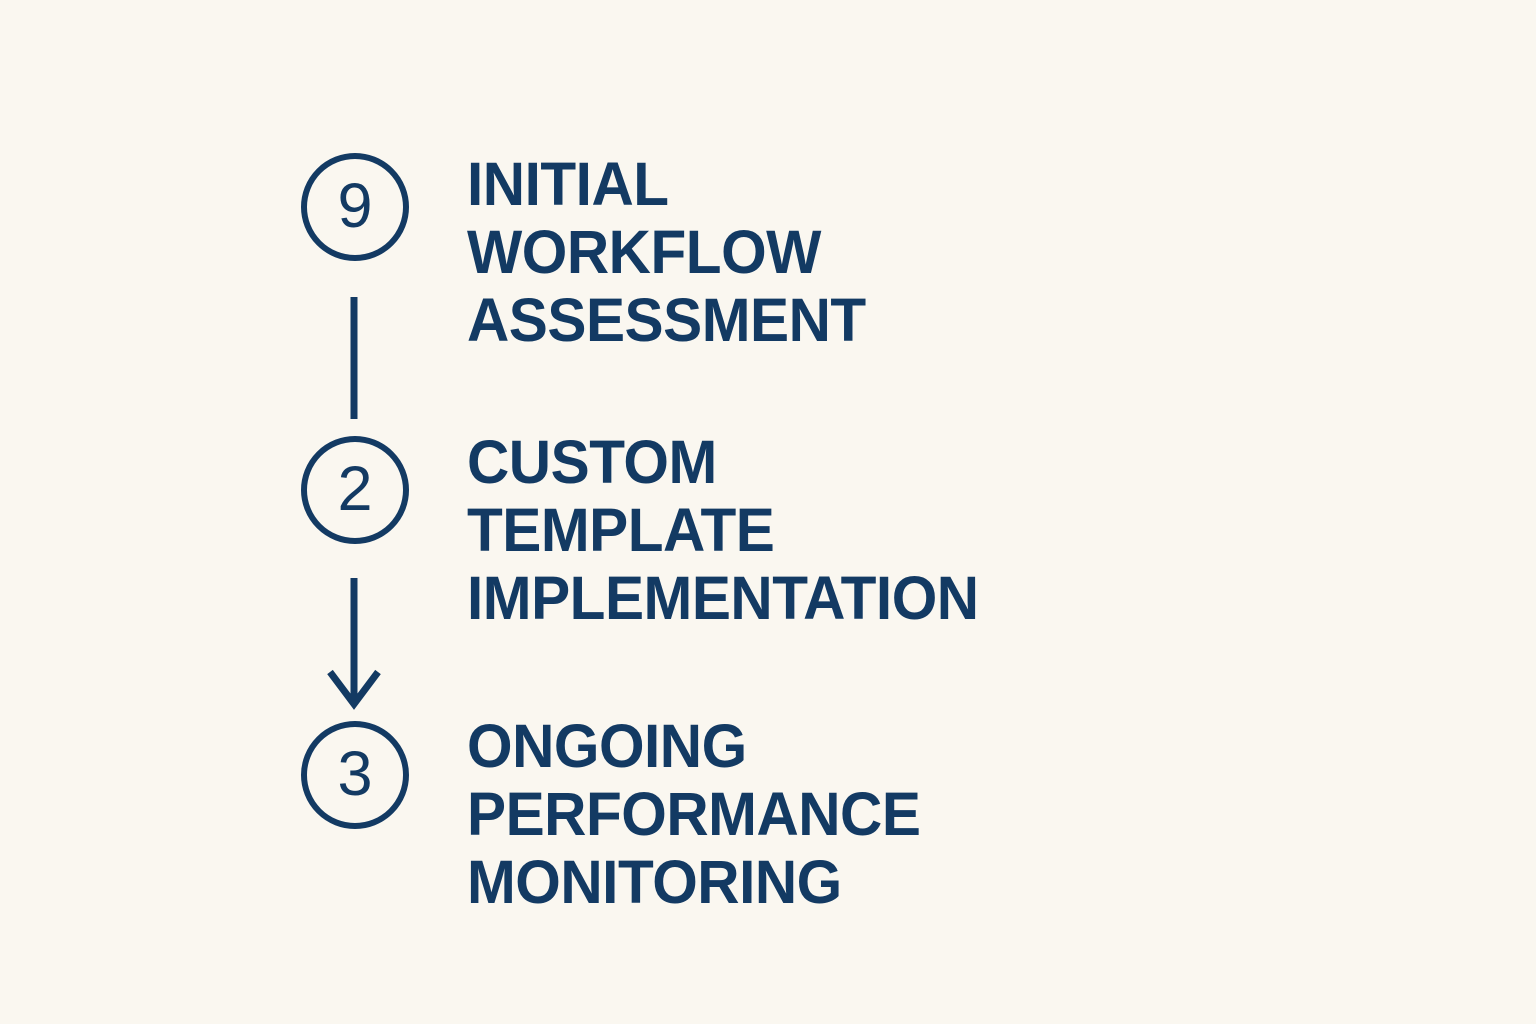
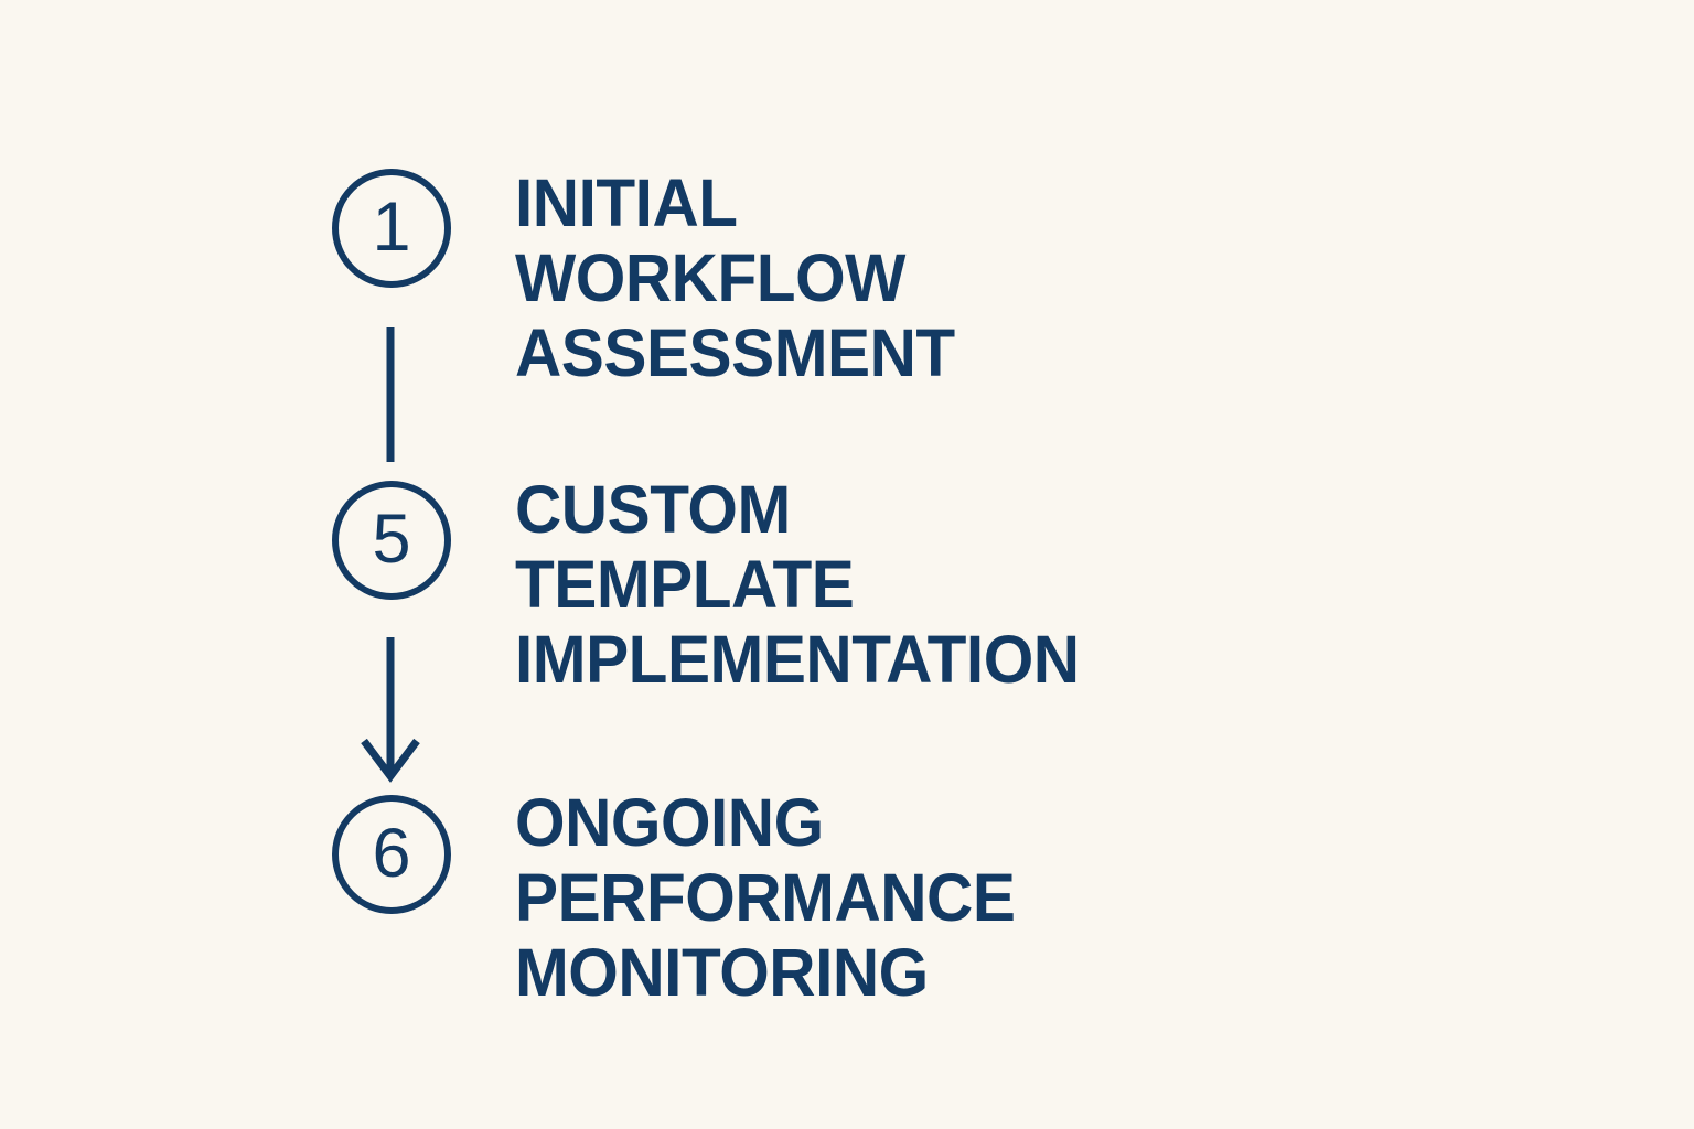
- 9
+ 1
  INITIAL WORKFLOW
  ASSESSMENT
- 2
+ 5
  CUSTOM TEMPLATE
  IMPLEMENTATION
- 3
+ 6
  ONGOING PERFORMANCE
  MONITORING
